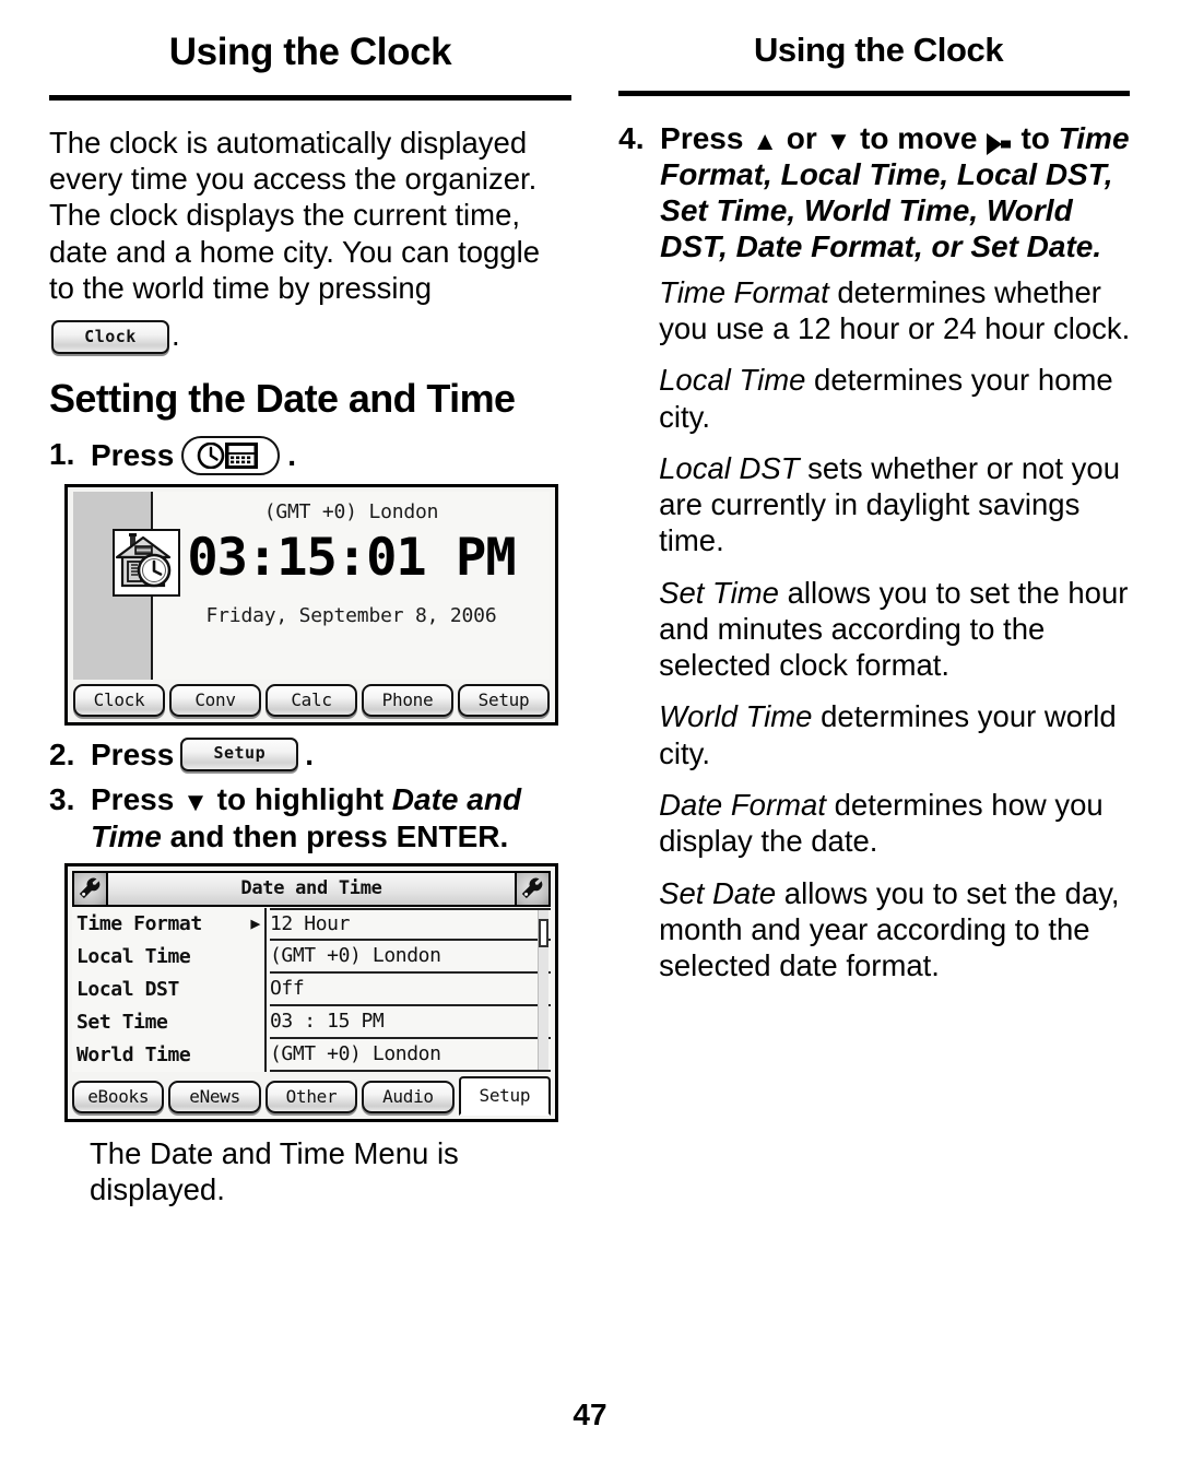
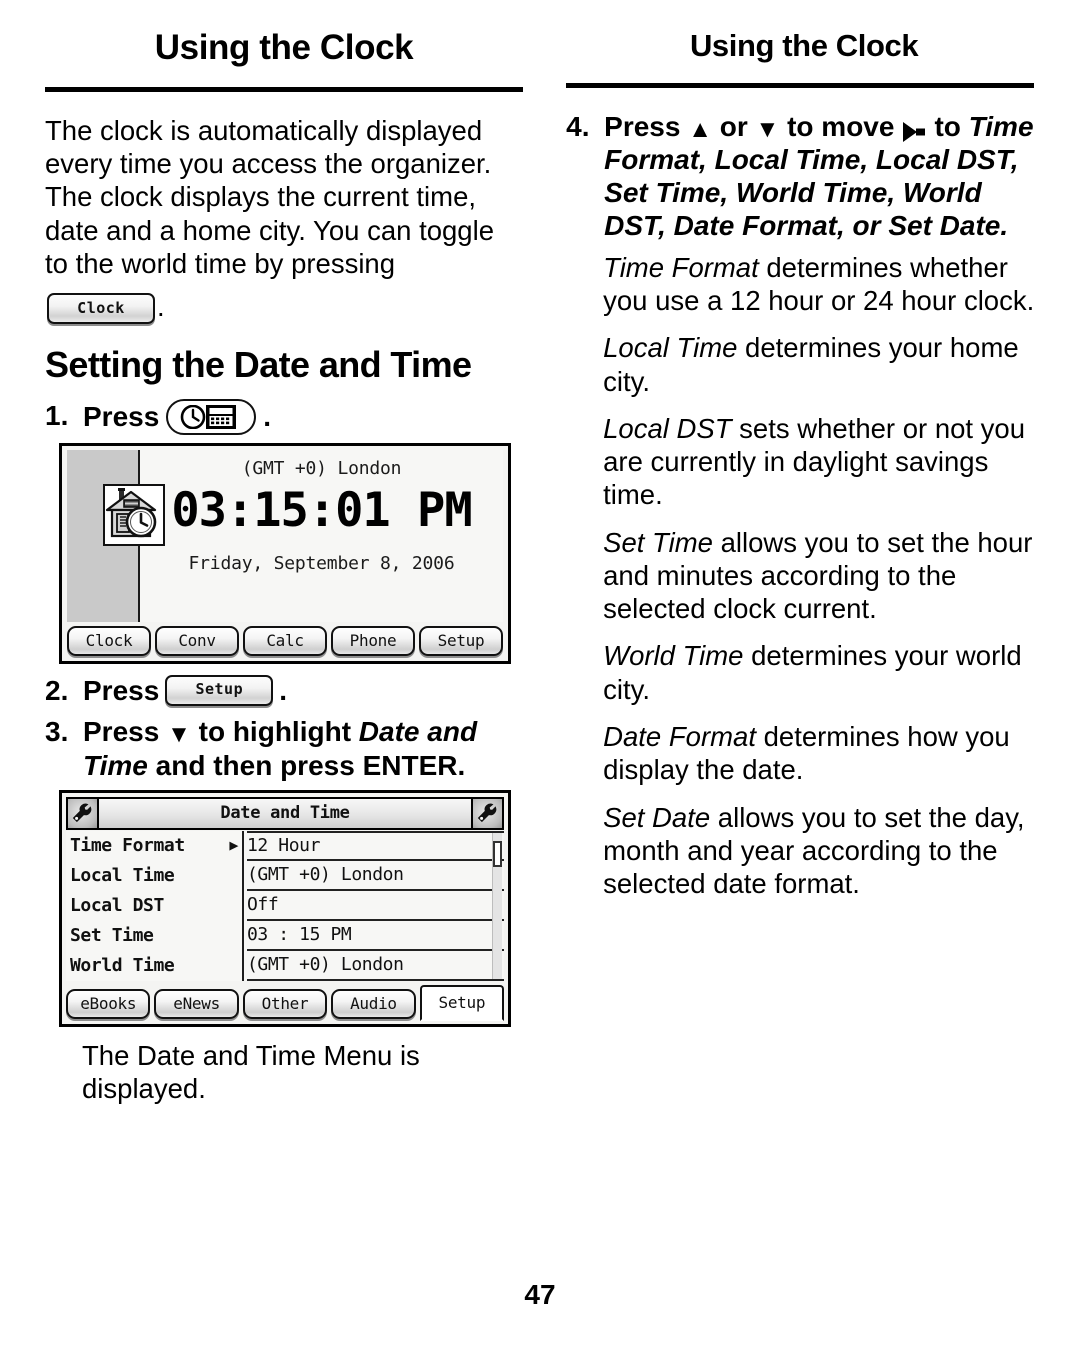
  Using the Clock
  The clock is automatically displayed every time you access the organizer. The clock displays the current time, date and a home city. You can toggle to the world time by pressing
  Clock .
  Setting the Date and Time
  1.
  Press
  .
  (GMT +0) London
  03:15:01 PM
  Friday, September 8, 2006
  Clock
  Conv
  Calc
  Phone
  Setup
  2.
  Press
  Setup
  .
  3.
  Press ▼ to highlight Date and Time and then press ENTER.
  Date and Time
  Time Format
  ▶
  Local Time
  Local DST
  Set Time
  World Time
  12 Hour
  (GMT +0) London
  Off
  03 : 15 PM
  (GMT +0) London
  eBooks
  eNews
  Other
  Audio
  Setup
  The Date and Time Menu is displayed.
  Using the Clock
  4.
  Press ▲ or ▼ to move to Time Format, Local Time, Local DST, Set Time, World Time, World DST, Date Format, or Set Date.
  Time Format determines whether you use a 12 hour or 24 hour clock.
  Local Time determines your home city.
  Local DST sets whether or not you are currently in daylight savings time.
- Set Time allows you to set the hour and minutes according to the selected clock format.
+ Set Time allows you to set the hour and minutes according to the selected clock current.
  World Time determines your world city.
  Date Format determines how you display the date.
  Set Date allows you to set the day, month and year according to the selected date format.
  47
